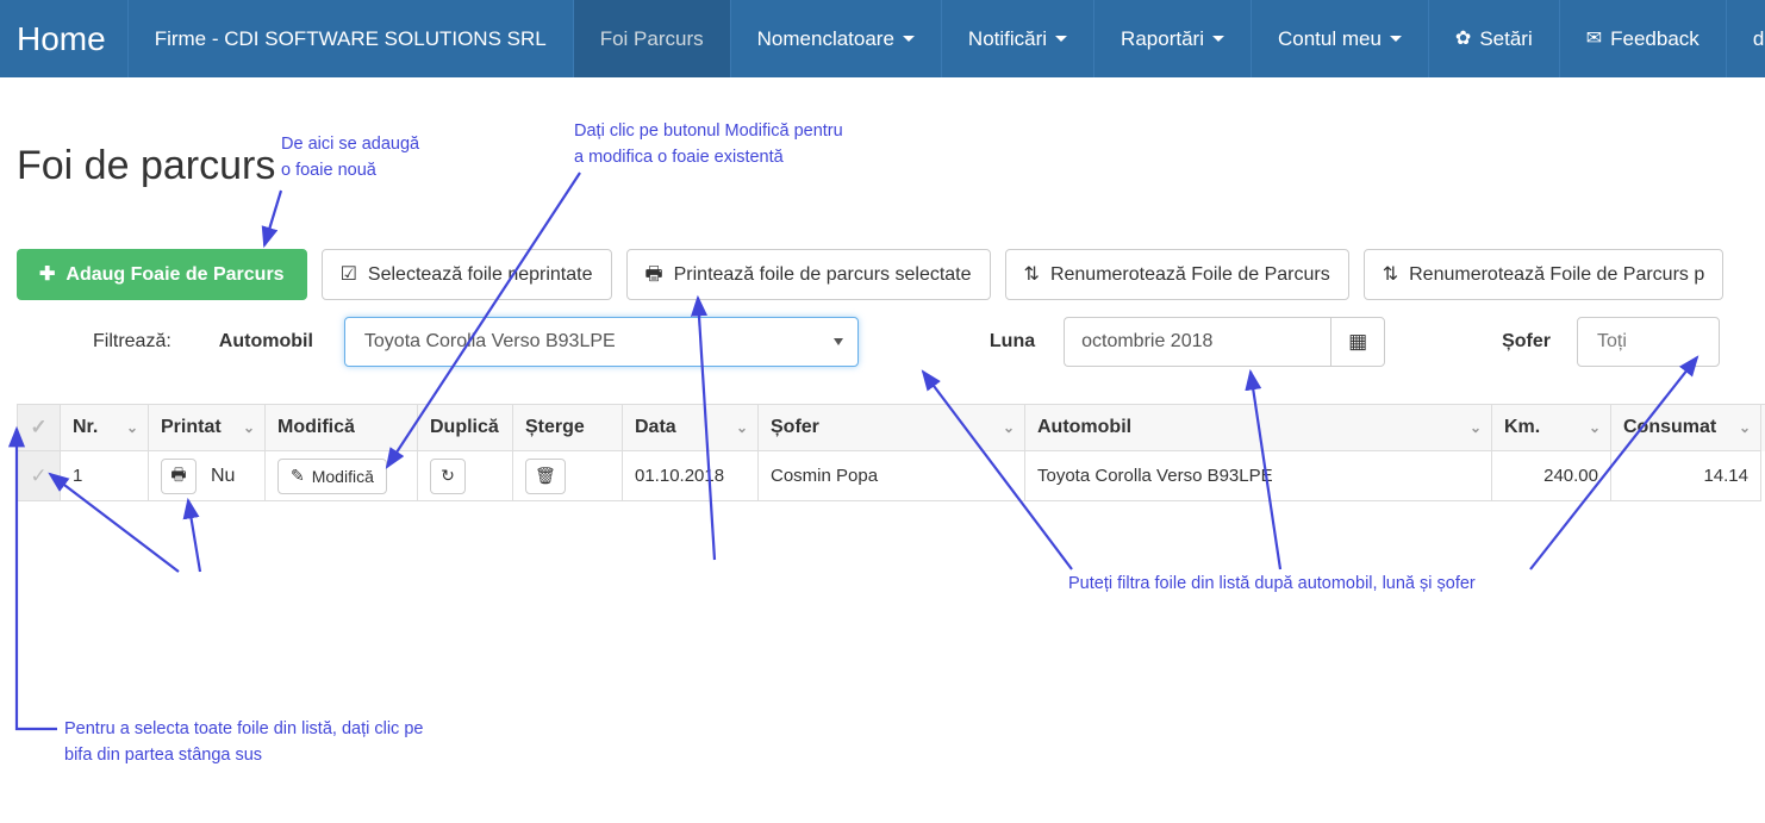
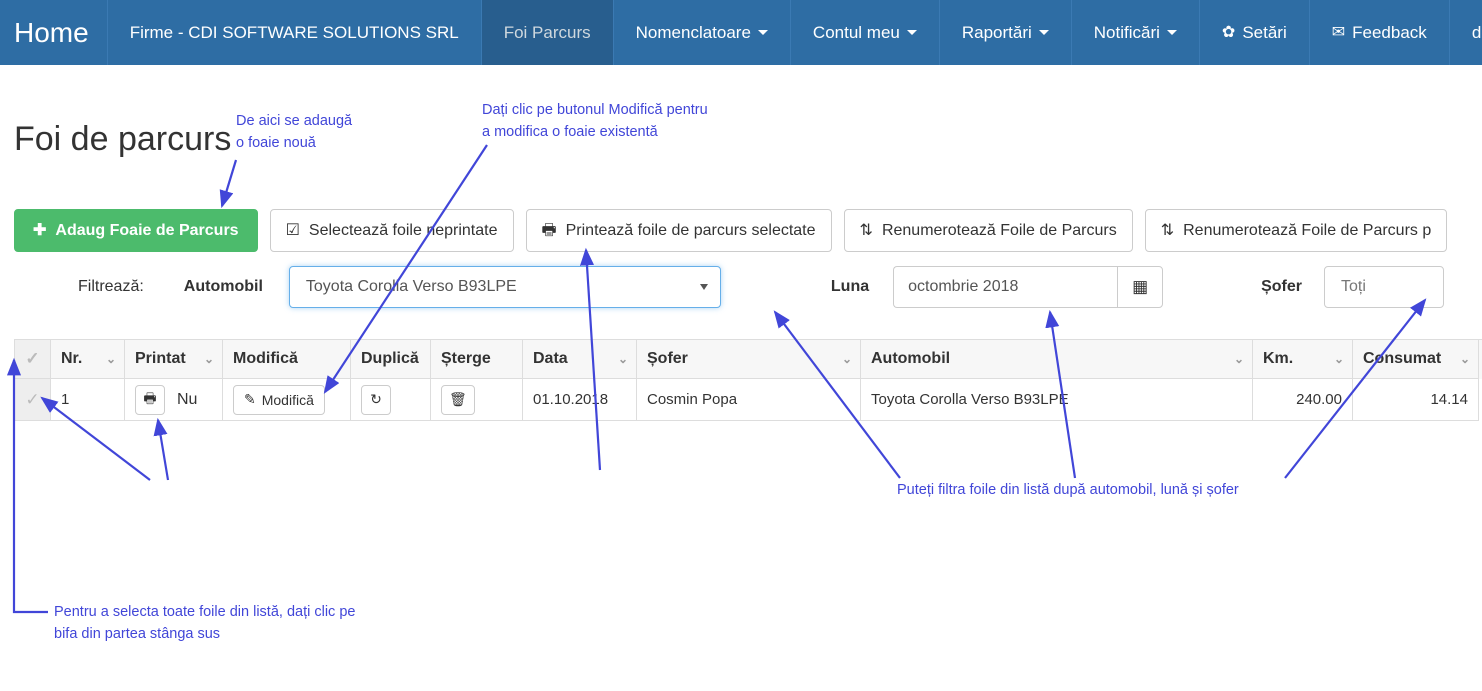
  Home
  Firme - CDI SOFTWARE SOLUTIONS SRL
  Foi Parcurs
  Nomenclatoare
- Notificări
+ Contul meu
  Raportări
- Contul meu
+ Notificări
  ✿
  Setări
  ✉
  Feedback
  Foi de parcurs
  ✚
  Adaug Foaie de Parcurs
  ☑
  Selectează foileeprintate
  🖶
  Printează foile de parcurs selectate
  ⇅
  Renumerotează Foile de Parcurs
  ⇅
  Renumerotează Foile de Parcurs p
  Filtrează:
  Automobil
  Toyota Corola Verso B93LPE
  Luna
  octombrie 2018
  ▦
  Șofer
  Toți
  ✓
  Nr.
  ⌄
  Printat
  ⌄
  Modifică
  Duplică
  Șterge
  Data
  ⌄
  Șofer
  ⌄
  Automobil
  ⌄
  Km.
  ⌄
  Cnsumat
  ⌄
  ✓
  1
  🖶
  Nu
  ✎
  Modifică
  ↻
  🗑
  01.10.208
  Cosmin Popa
  Toyota Corolla Verso B93LP
  240.00
  14.14
  De aici se adaugă
  o foaie nouă
  Dați clic pe butonul Modifică pentru
  a modifica o foaie existentă
  Pentru a selecta toate foile din listă, dați clic pe
  bifa din partea stânga sus
  Puteți filtra foile din listă după automobil, lună și șofer
